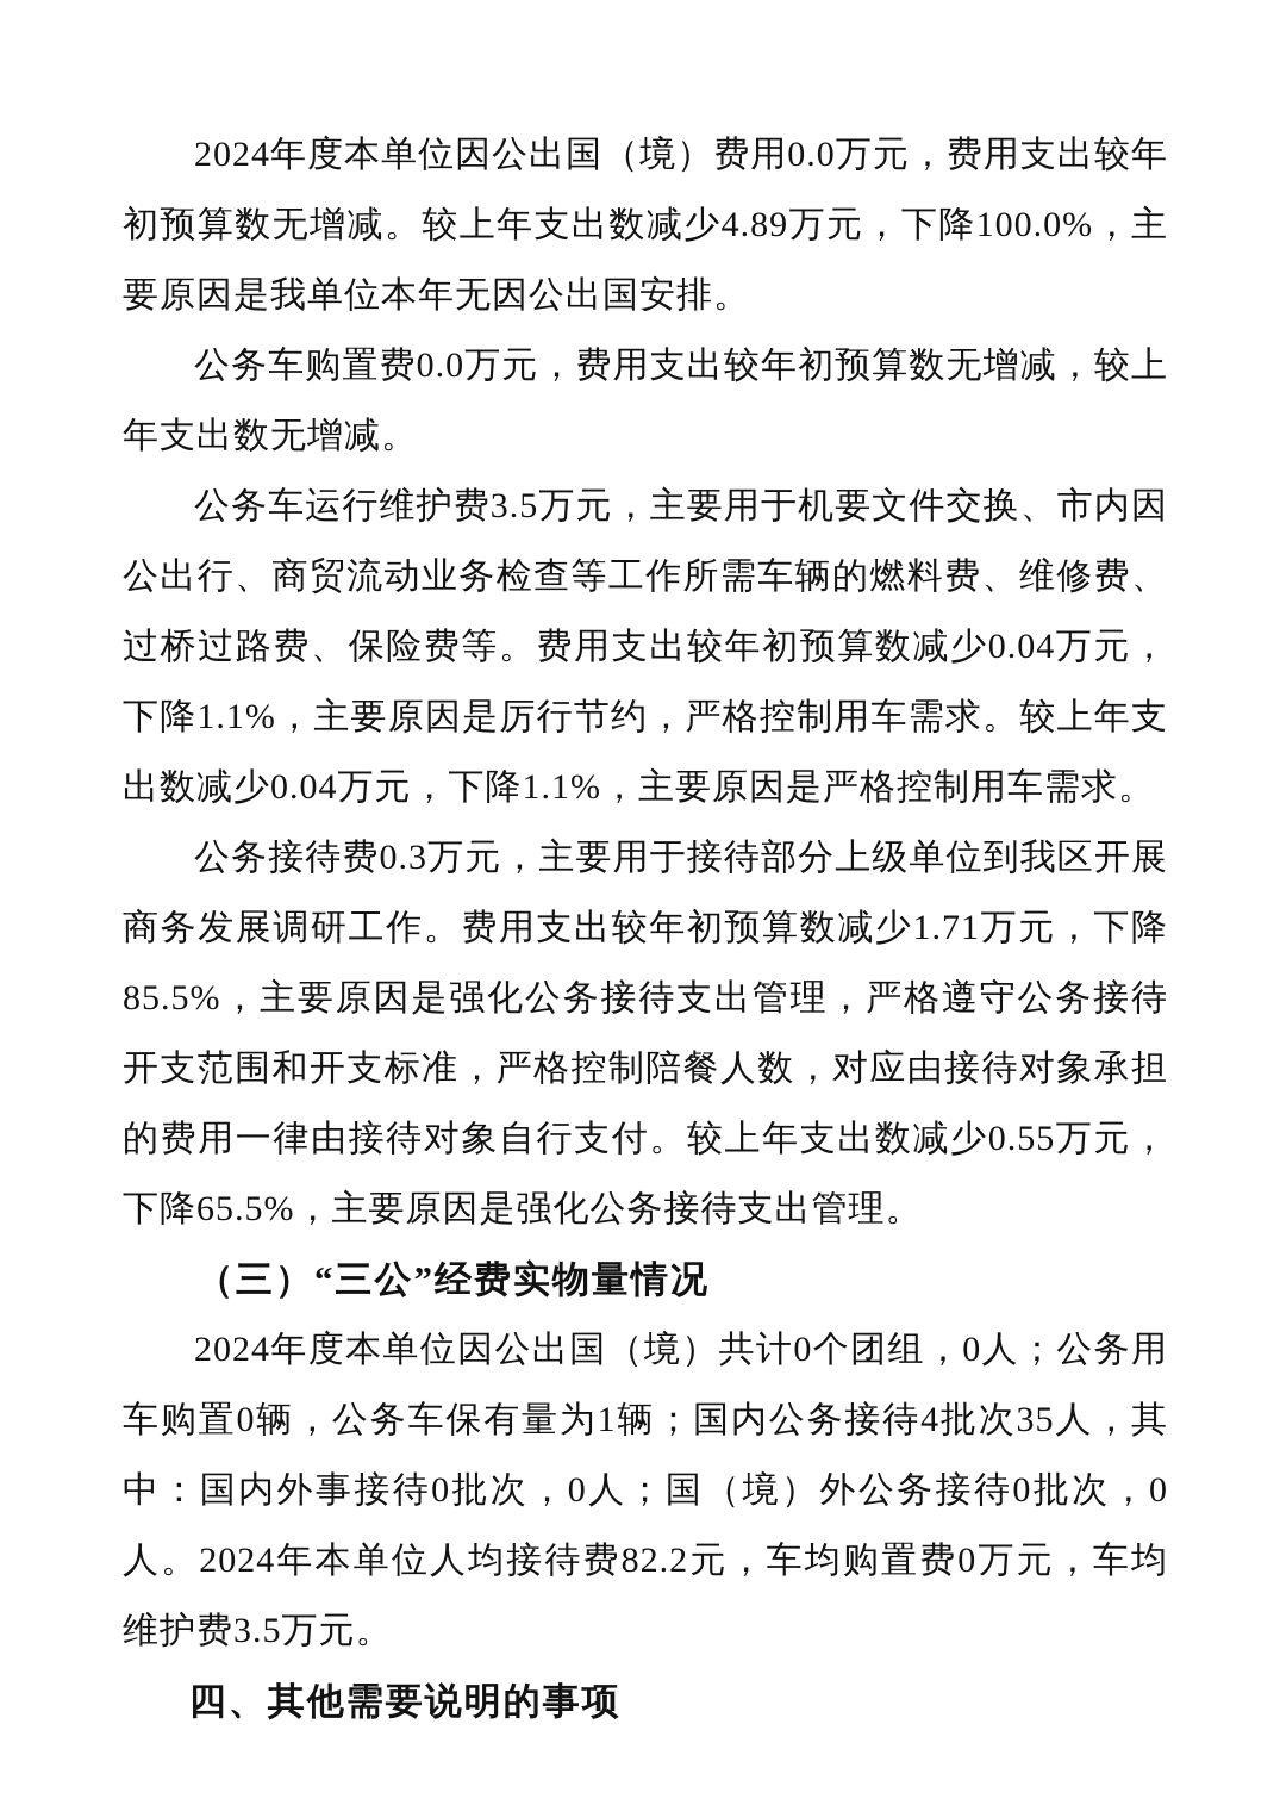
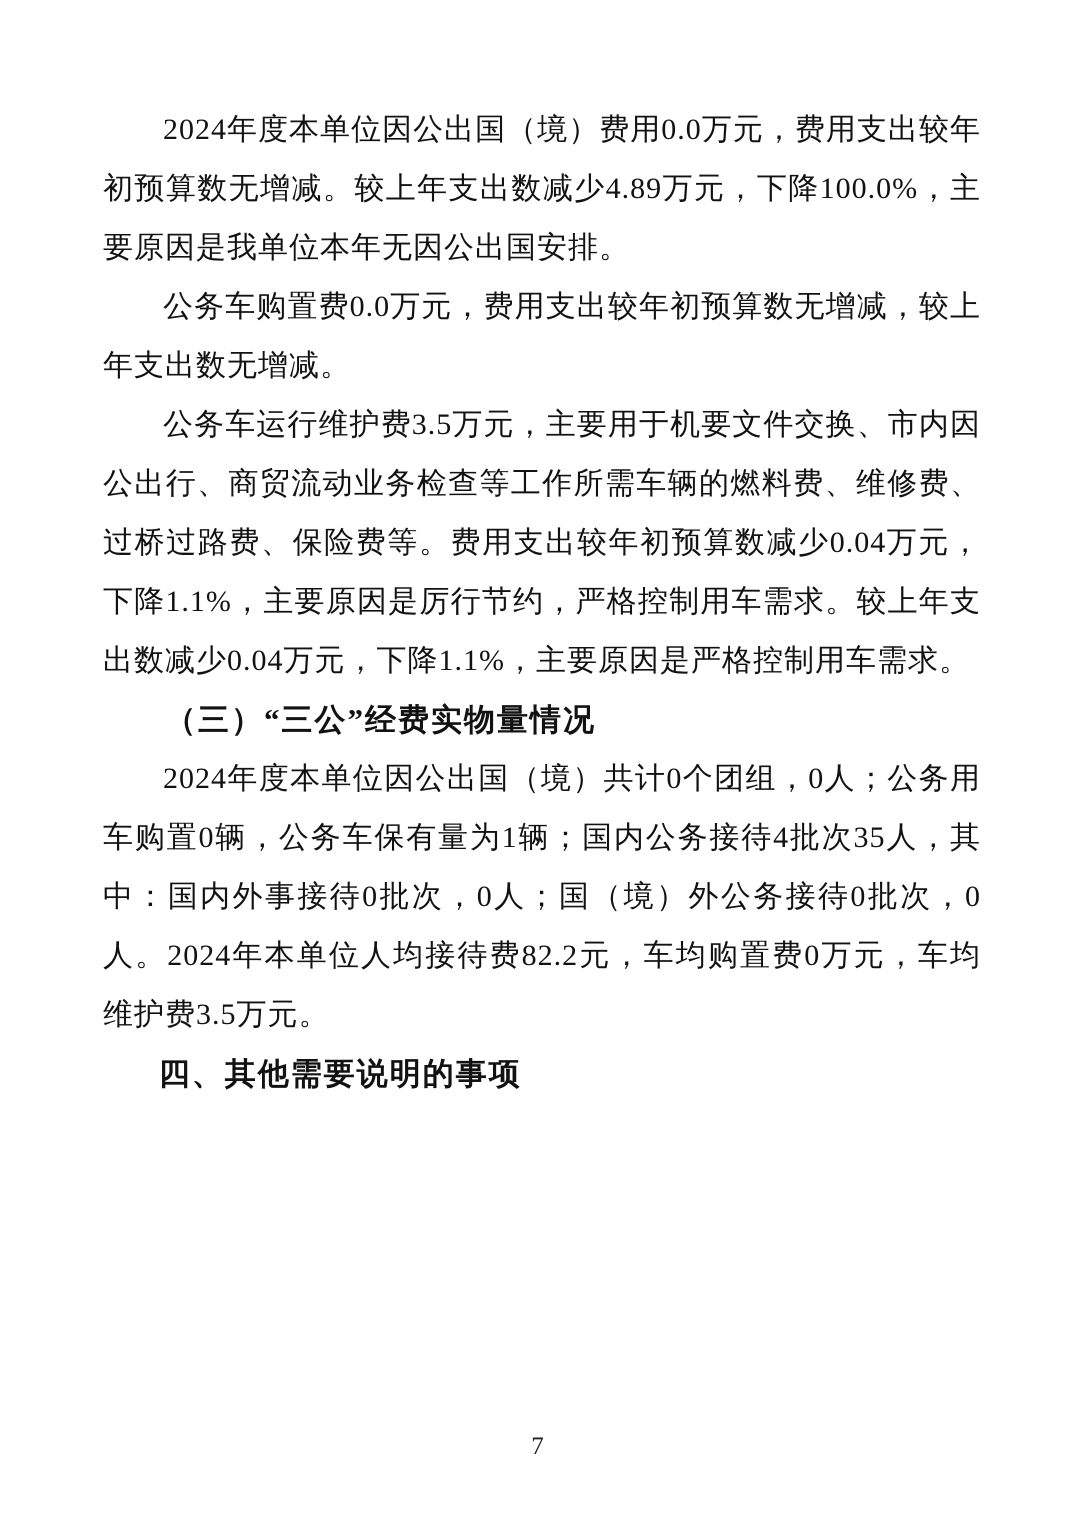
  2024年度本单位因公出国（境）费用0.0万元，费用支出较年初预算数无增减。较上年支出数减少4.89万元，下降100.0%，主要原因是我单位本年无因公出国安排。
  公务车购置费0.0万元，费用支出较年初预算数无增减，较上年支出数无增减。
  公务车运行维护费3.5万元，主要用于机要文件交换、市内因公出行、商贸流动业务检查等工作所需车辆的燃料费、维修费、过桥过路费、保险费等。费用支出较年初预算数减少0.04万元，下降1.1%，主要原因是厉行节约，严格控制用车需求。较上年支出数减少0.04万元，下降1.1%，主要原因是严格控制用车需求。
- 公务接待费0.3万元，主要用于接待部分上级单位到我区开展商务发展调研工作。费用支出较年初预算数减少1.71万元，下降85.5%，主要原因是强化公务接待支出管理，严格遵守公务接待开支范围和开支标准，严格控制陪餐人数，对应由接待对象承担的费用一律由接待对象自行支付。较上年支出数减少0.55万元，下降65.5%，主要原因是强化公务接待支出管理。
  （三）“三公”经费实物量情况
  2024年度本单位因公出国（境）共计0个团组，0人；公务用车购置0辆，公务车保有量为1辆；国内公务接待4批次35人，其中：国内外事接待0批次，0人；国（境）外公务接待0批次，0人。2024年本单位人均接待费82.2元，车均购置费0万元，车均维护费3.5万元。
  四、其他需要说明的事项
+ 7
